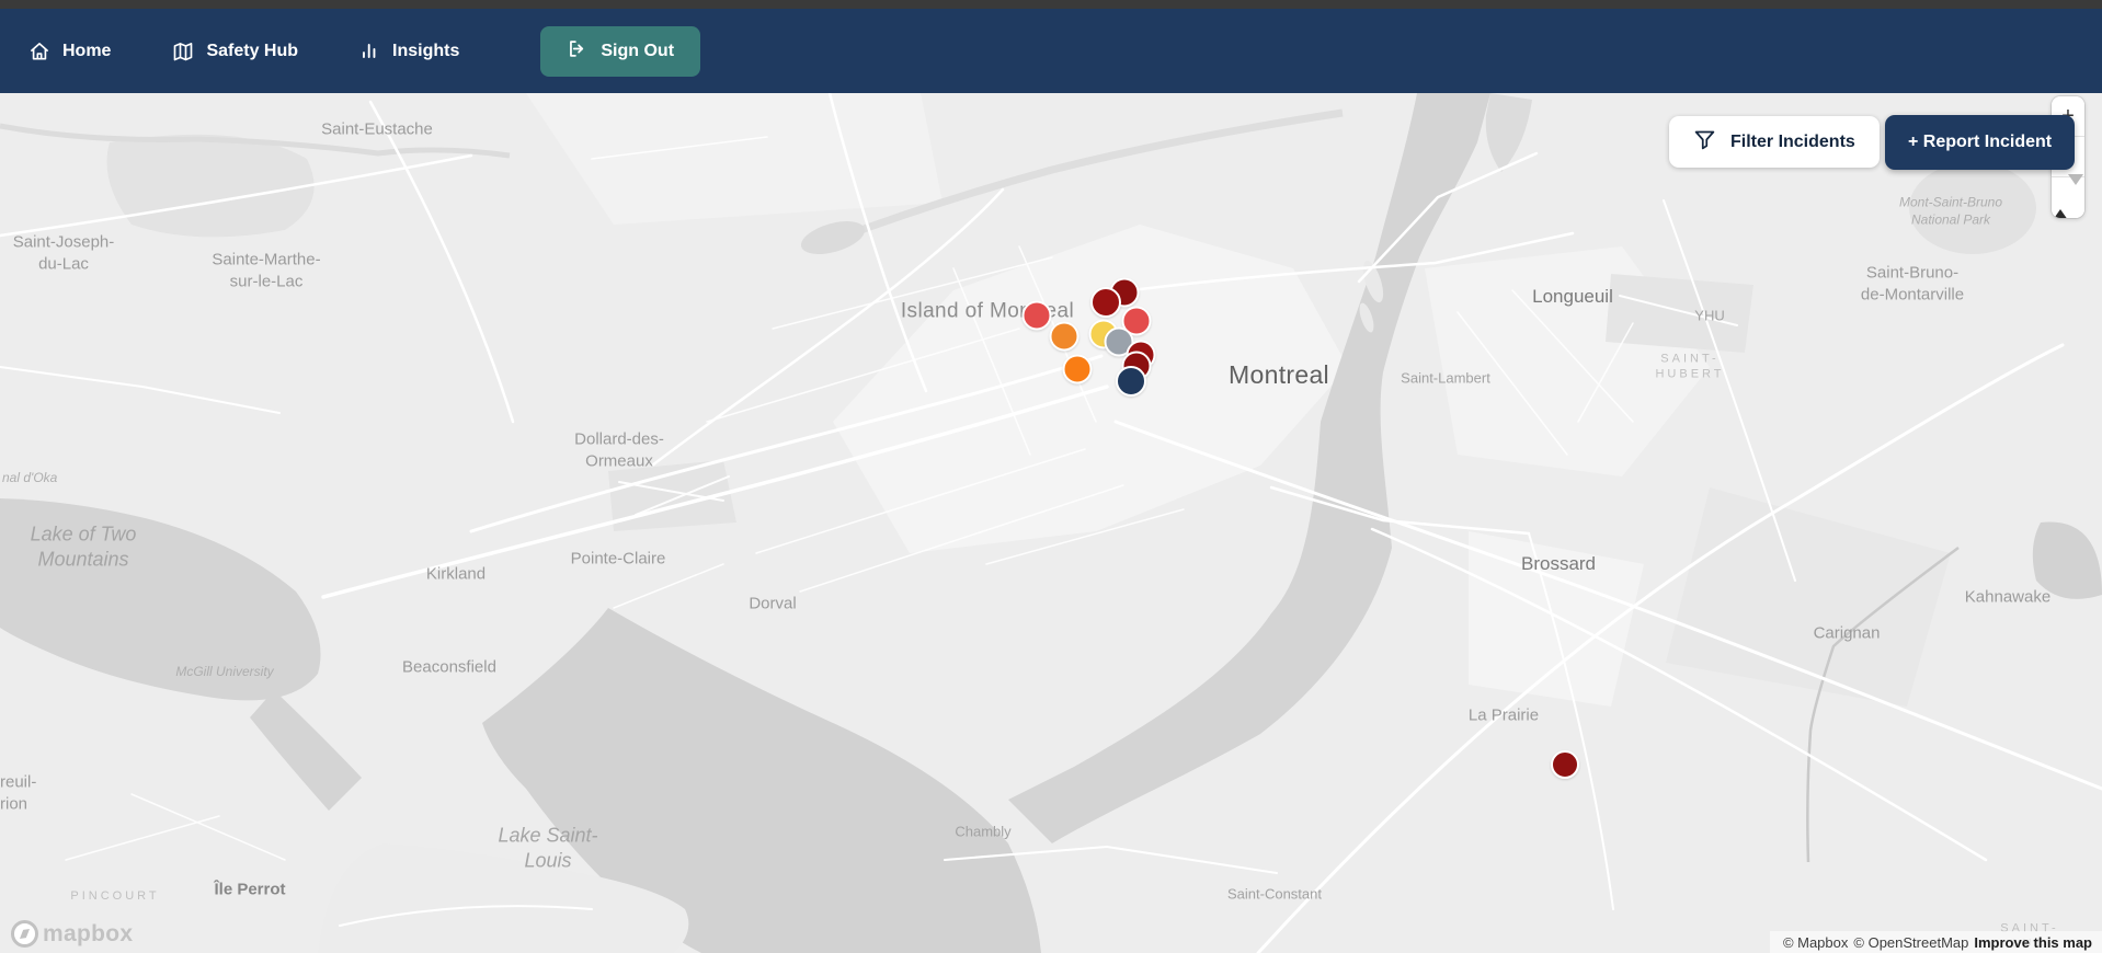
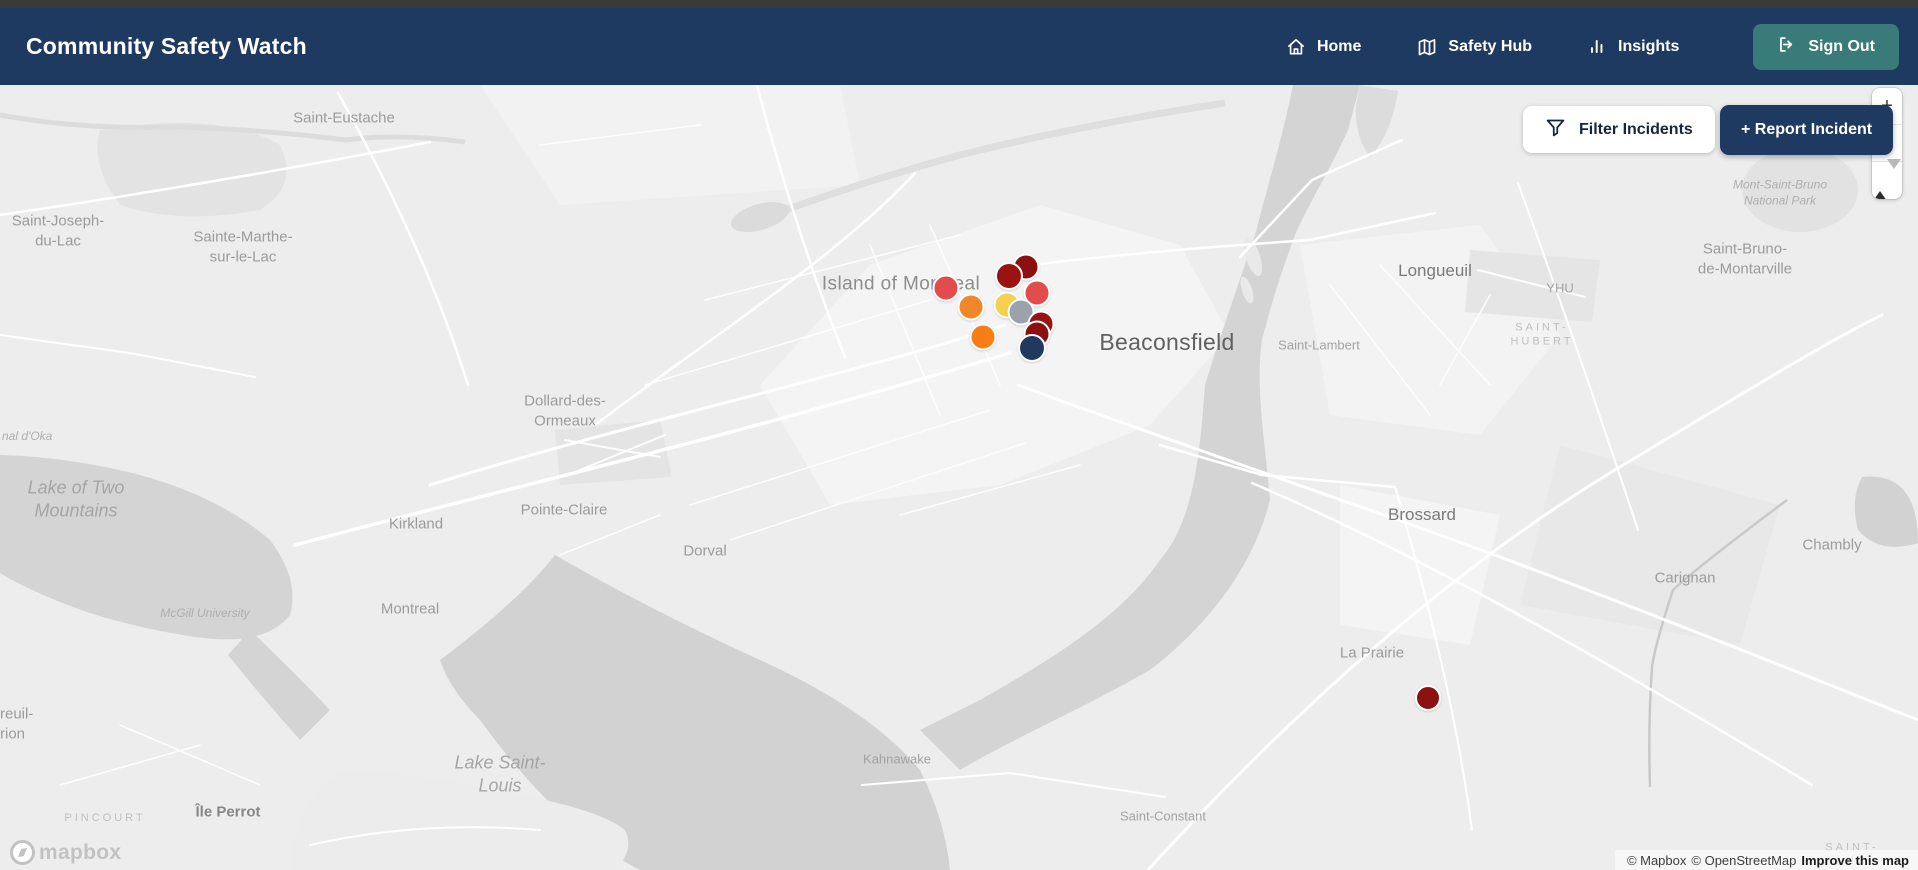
+ Community Safety Watch
  Home
  Safety Hub
  Insights
  Sign Out
  Filter Incidents
  + Report Incident
  mapbox
  © Mapbox
  © OpenStreetMap
  Improve this map
  Saint-Eustache
  Saint-Joseph-
  du-Lac
  Sainte-Marthe-
  sur-le-Lac
  nal d'Oka
  Lake of Two
  Mountains
  Dollard-des-
  Ormeaux
  Kirkland
  Pointe-Claire
  Dorval
- Beaconsfield
+ Montreal
  McGill University
  Lake Saint-
  Louis
  Île Perrot
  PINCOURT
  reuil-
  rion
- Chambly
+ Kahnawake
  Saint-Constant
  Island of Moal
- Montreal
+ Beaconsfield
  Saint-Lambert
  Longueuil
  YHU
  SAINT-
  HUBERT
  Mont-Saint-Bruno
  National Park
  Saint-Bruno-
  de-Montarville
  Brossard
  La Prairie
  Carignan
- Kahnawake
+ Chambly
  SAINT-LUC
